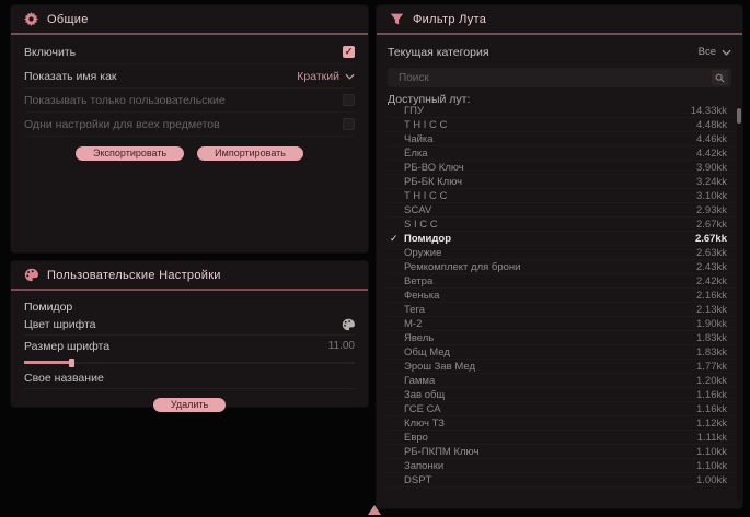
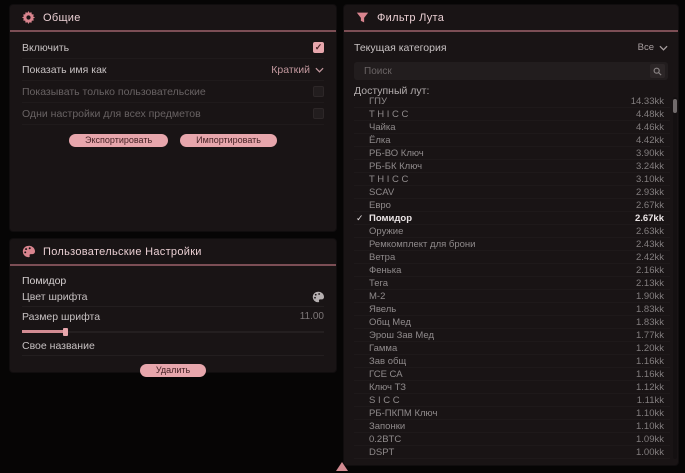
  Общие
  Включить
  ✓
  Показать имя как
  Краткий
  Показывать только пользовательские
  Одни настройки для всех предметов
  Экспортировать
  Импортировать
  Пользовательские Настройки
  Помидор
  Цвет шрифта
  Размер шрифта
  11.00
  Свое название
  Удалить
  Фильтр Лута
  Текущая категория
  Все
  Поиск
  Доступный лут:
  ГПУ
  14.33kk
  T H I C C
  4.48kk
  Чайка
  4.46kk
  Ёлка
  4.42kk
  РБ-ВО Ключ
  3.90kk
  РБ-БК Ключ
  3.24kk
  T H I C C
  3.10kk
  SCAV
  2.93kk
- S I C C
+ Евро
  2.67kk
  ✓
  Помидор
  2.67kk
  Оружие
  2.63kk
  Ремкомплект для брони
  2.43kk
  Ветра
  2.42kk
  Фенька
  2.16kk
  Тега
  2.13kk
  М-2
  1.90kk
  Явель
  1.83kk
  Общ Мед
  1.83kk
  Эрош Зав Мед
  1.77kk
  Гамма
  1.20kk
  Зав общ
  1.16kk
  ГСЕ СА
  1.16kk
  Ключ ТЗ
  1.12kk
- Евро
+ S I C C
  1.11kk
  РБ-ПКПМ Ключ
  1.10kk
  Запонки
  1.10kk
+ 0.2BTC
+ 1.09kk
  DSPT
  1.00kk
